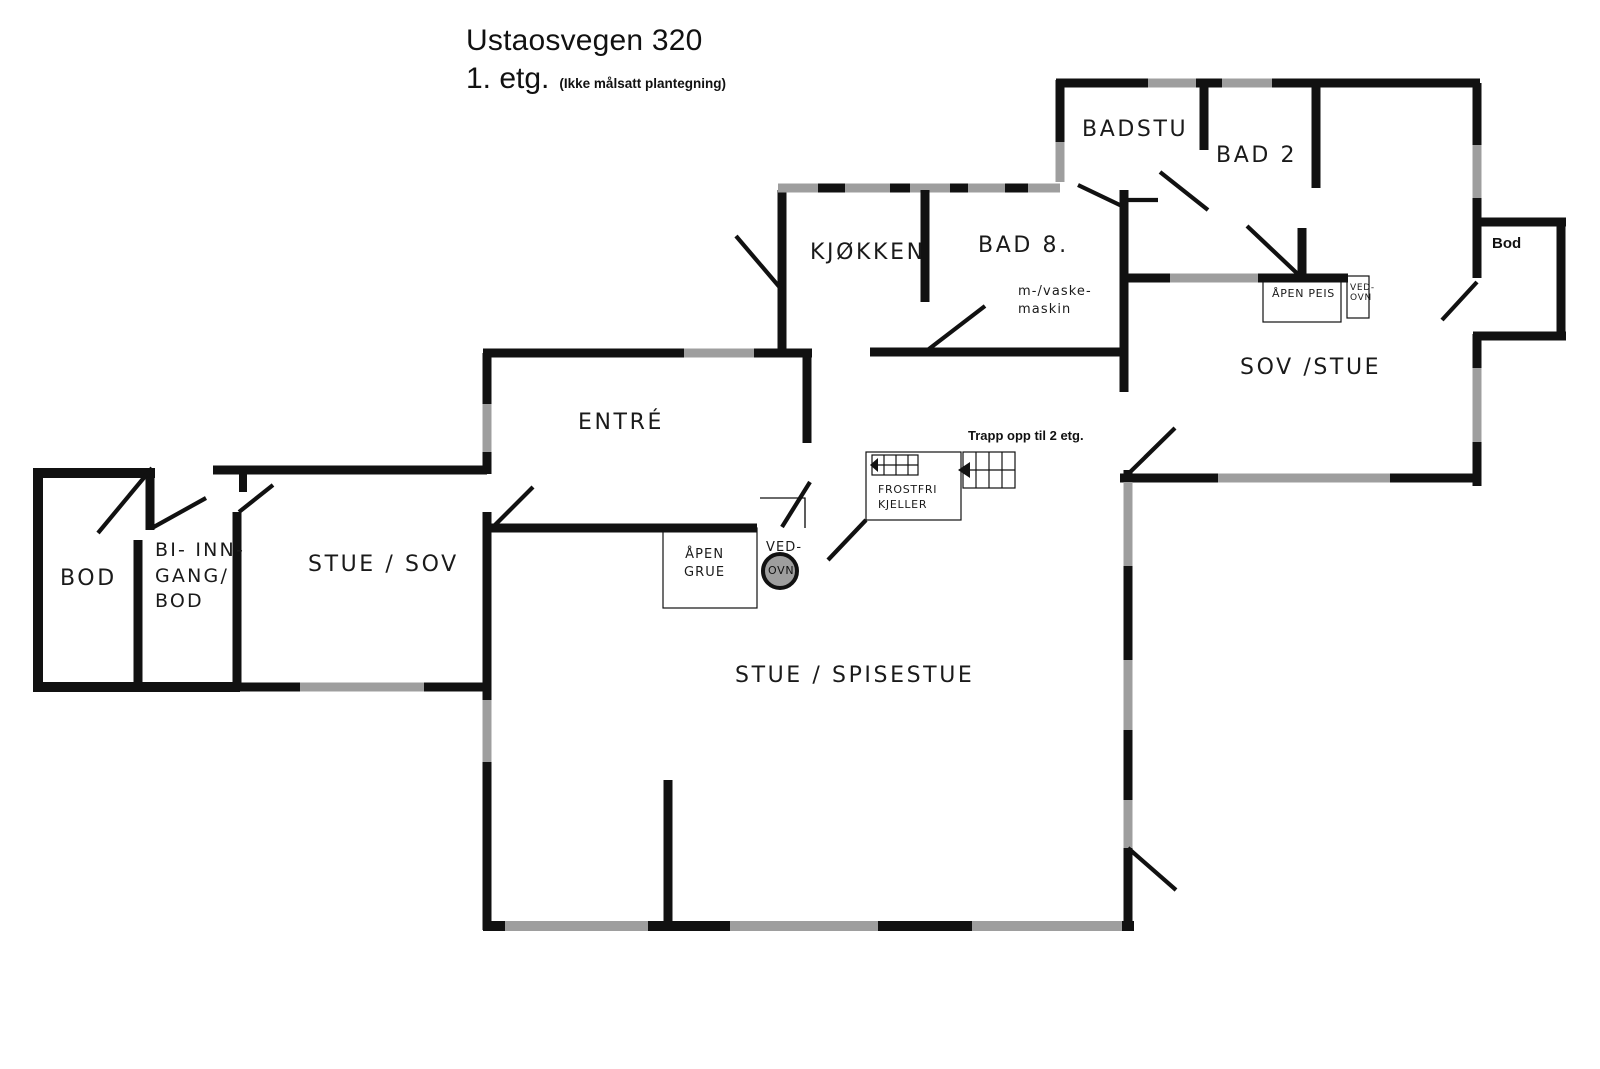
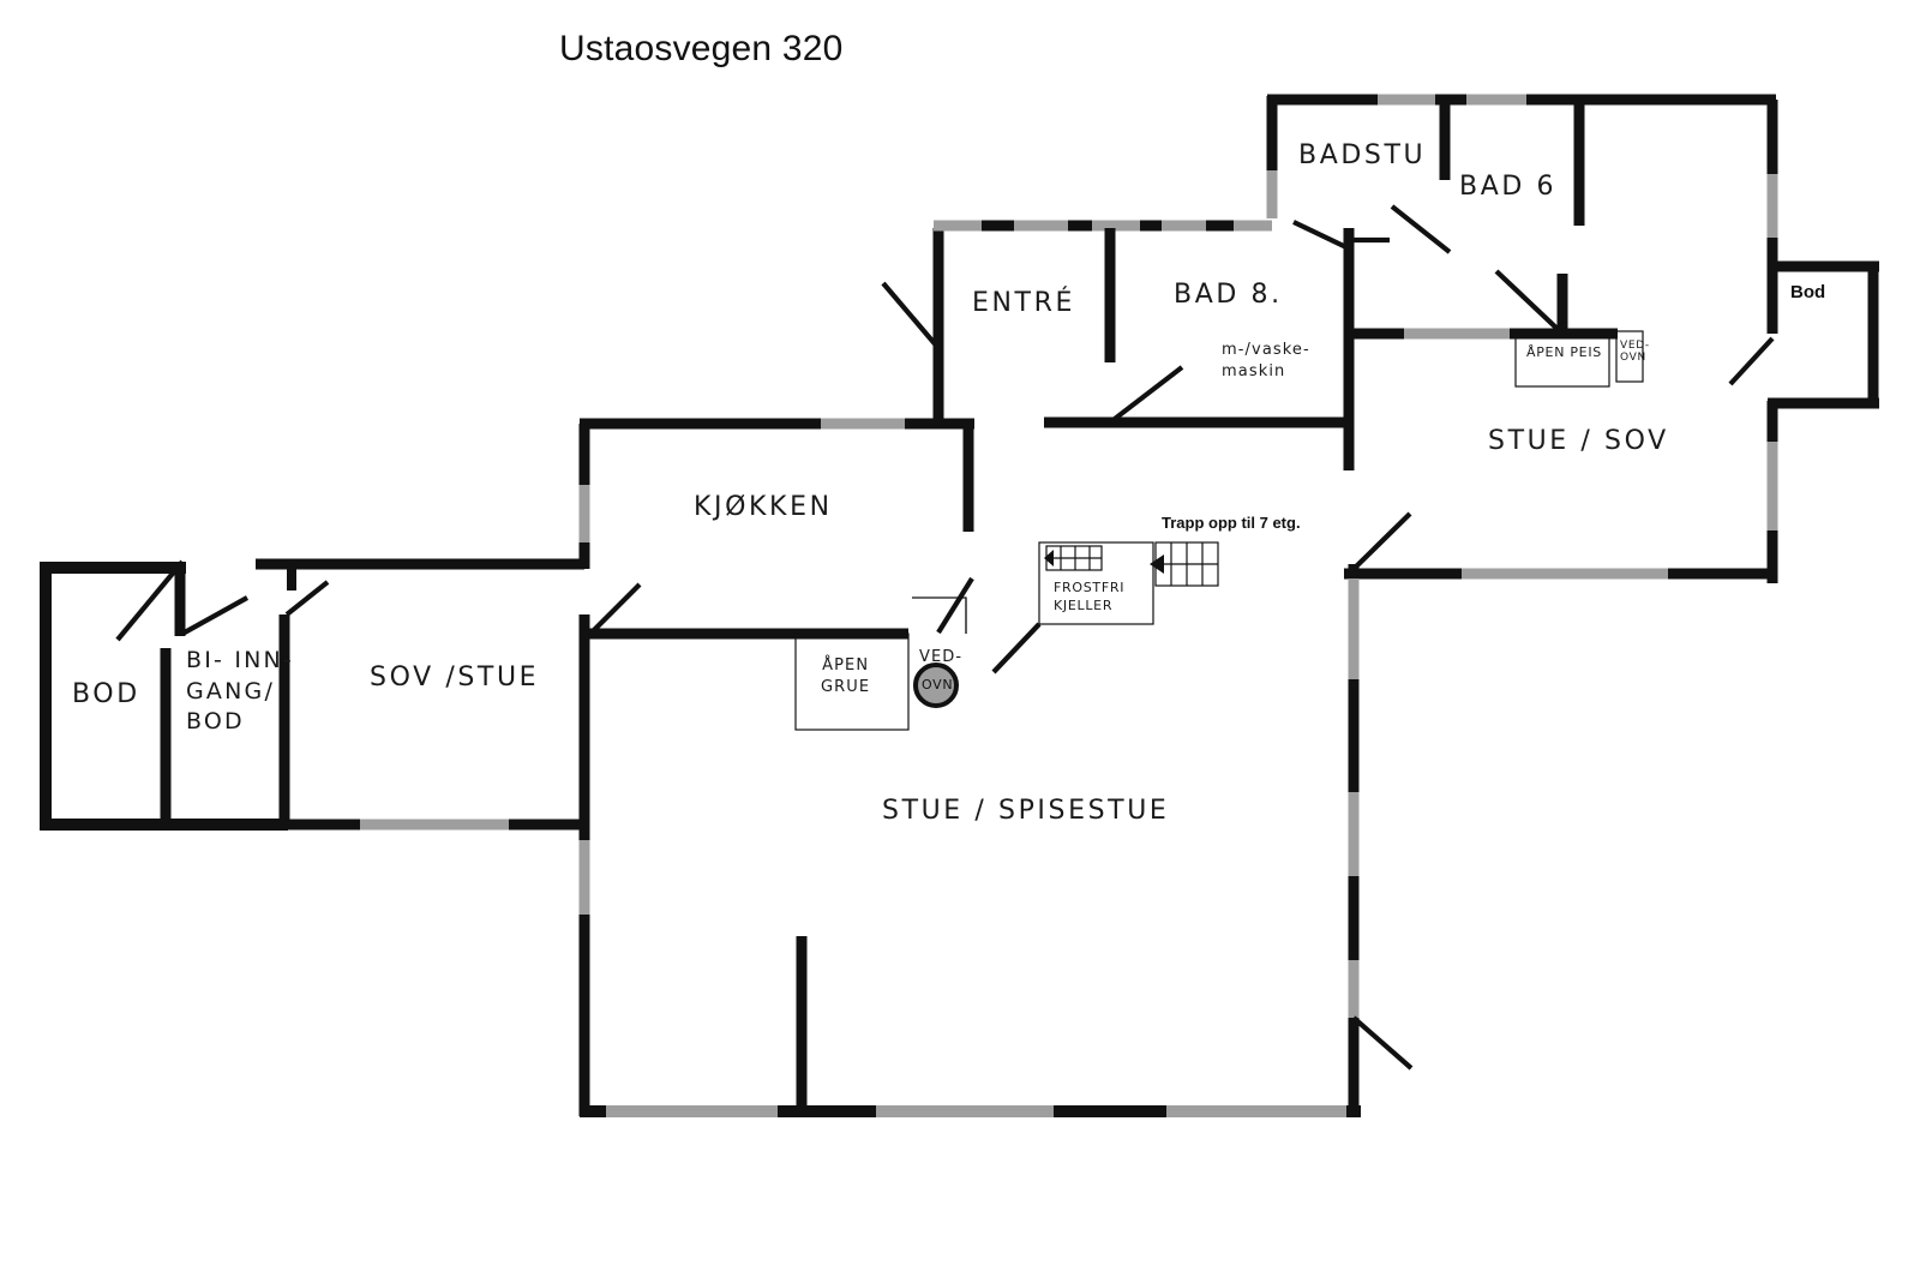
  Ustaosvegen 320
- 1. etg.
- (Ikke målsatt plantegning)
  BOD
  BI- INN-
  GANG/
  BOD
- STUE / SOV
+ SOV /STUE
- ENTRÉ
+ KJØKKEN
  STUE / SPISESTUE
- KJØKKEN
+ ENTRÉ
  BAD 8.
  m-/vaske-
  maskin
  BADSTU
- BAD 2
+ BAD 6
- SOV /STUE
+ STUE / SOV
  Bod
  ÅPEN
  GRUE
  VED-
  OVN
  FROSTFRI
  KJELLER
- Trapp opp til 2 etg.
+ Trapp opp til 7 etg.
  ÅPEN PEIS
  VED-
  OVN
